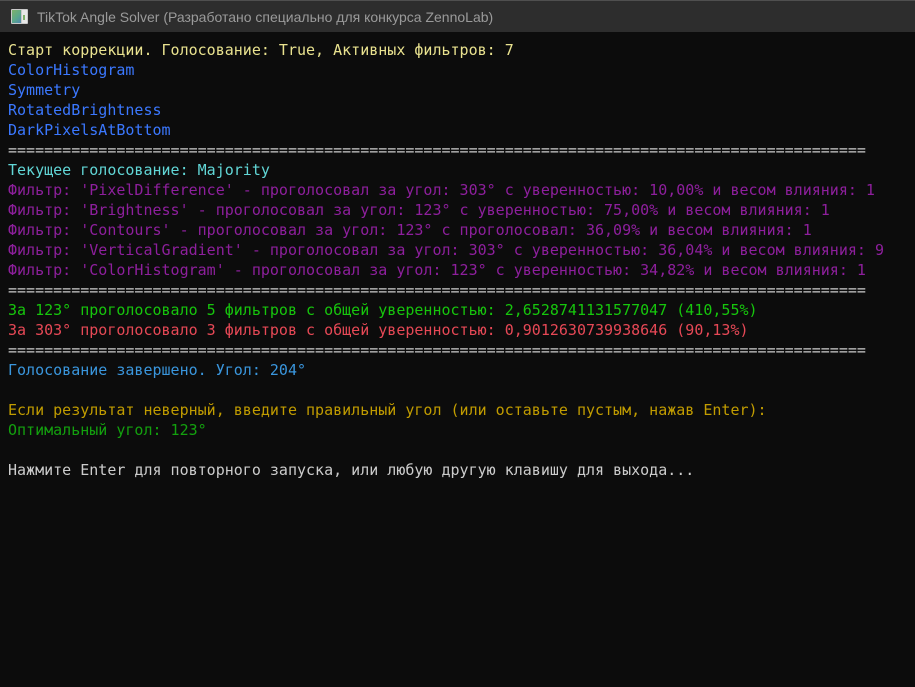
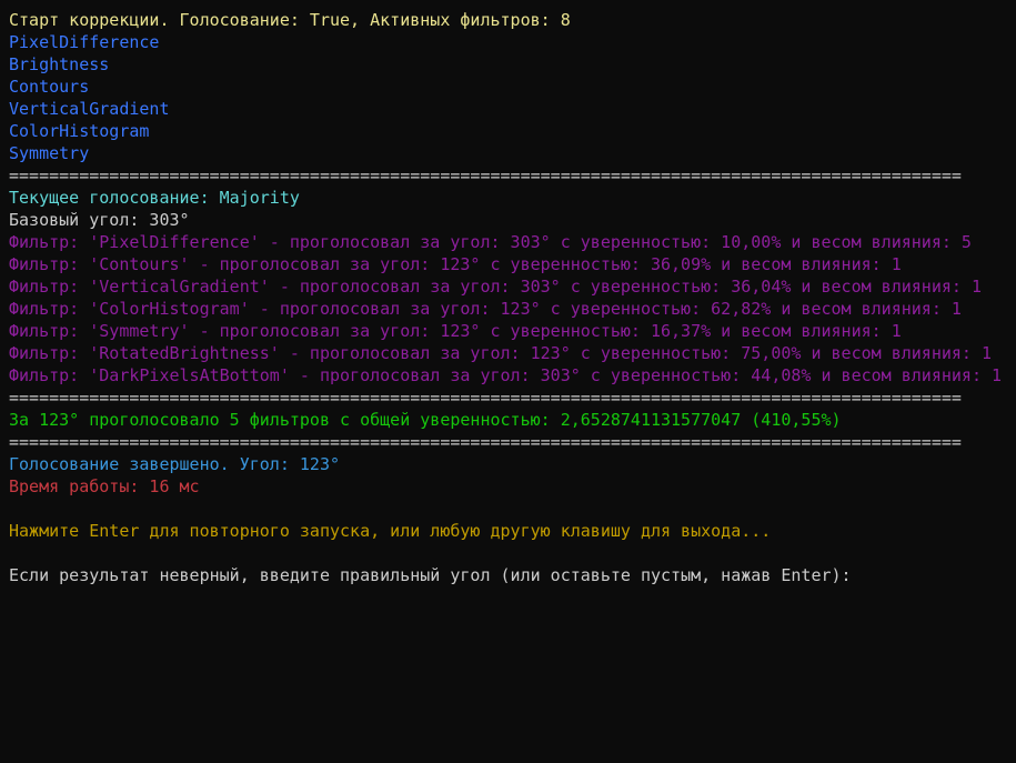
- TikTok Angle Solver (Разработано специально для конкурса ZennoLab)
- Старт коррекции. Голосование: True, Активных фильтров: 7
+ Старт коррекции. Голосование: True, Активных фильтров: 8
+ PixelDifference
+ Brightness
+ Contours
+ VerticalGradient
  ColorHistogram
  Symmetry
- RotatedBrightness
- DarkPixelsAtBottom
  ===============================================================================================
  Текущее голосование: Majority
+ Базовый угол: 303°
- Фильтр: 'PixelDifference' - проголосовал за угол: 303° с уверенностью: 10,00% и весом влияния: 1
+ Фильтр: 'PixelDifference' - проголосовал за угол: 303° с уверенностью: 10,00% и весом влияния: 5
- Фильтр: 'Brightness' - проголосовал за угол: 123° с уверенностью: 75,00% и весом влияния: 1
- Фильтр: 'Contours' - проголосовал за угол: 123° с проголосовал: 36,09% и весом влияния: 1
+ Фильтр: 'Contours' - проголосовал за угол: 123° с уверенностью: 36,09% и весом влияния: 1
- Фильтр: 'VerticalGradient' - проголосовал за угол: 303° с уверенностью: 36,04% и весом влияния: 9
+ Фильтр: 'VerticalGradient' - проголосовал за угол: 303° с уверенностью: 36,04% и весом влияния: 1
- Фильтр: 'ColorHistogram' - проголосовал за угол: 123° с уверенностью: 34,82% и весом влияния: 1
+ Фильтр: 'ColorHistogram' - проголосовал за угол: 123° с уверенностью: 62,82% и весом влияния: 1
+ Фильтр: 'Symmetry' - проголосовал за угол: 123° с уверенностью: 16,37% и весом влияния: 1
+ Фильтр: 'RotatedBrightness' - проголосовал за угол: 123° с уверенностью: 75,00% и весом влияния: 1
+ Фильтр: 'DarkPixelsAtBottom' - проголосовал за угол: 303° с уверенностью: 44,08% и весом влияния: 1
  ===============================================================================================
  За 123° проголосовало 5 фильтров с общей уверенностью: 2,6528741131577047 (410,55%)
- За 303° проголосовало 3 фильтров с общей уверенностью: 0,9012630739938646 (90,13%)
  ===============================================================================================
- Голосование завершено. Угол: 204°
+ Голосование завершено. Угол: 123°
+ Время работы: 16 мс
- Если результат неверный, введите правильный угол (или оставьте пустым, нажав Enter):
+ Нажмите Enter для повторного запуска, или любую другую клавишу для выхода...
- Оптимальный угол: 123°
- Нажмите Enter для повторного запуска, или любую другую клавишу для выхода...
+ Если результат неверный, введите правильный угол (или оставьте пустым, нажав Enter):
